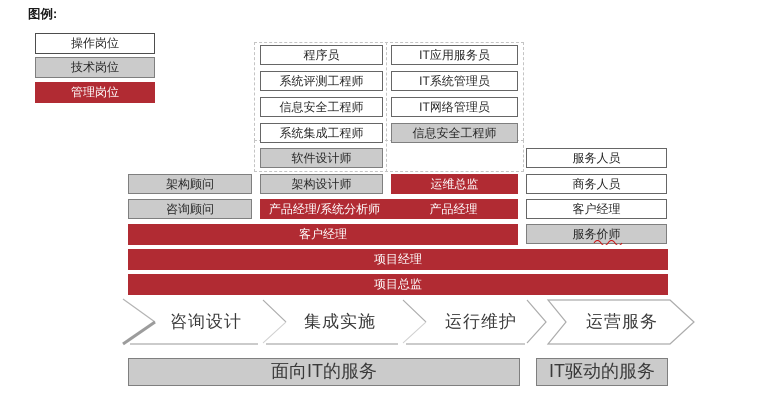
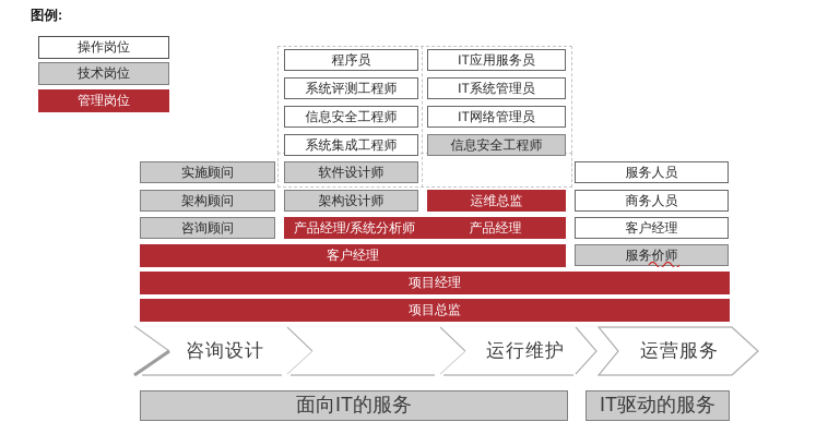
  图例:
  操作岗位
  技术岗位
  管理岗位
+ 实施顾问
  架构顾问
  咨询顾问
  程序员
  系统评测工程师
  信息安全工程师
  系统集成工程师
  软件设计师
  架构设计师
  IT应用服务员
  IT系统管理员
  IT网络管理员
  信息安全工程师
  运维总监
  产品经理/系统分析师
  产品经理
  服务人员
  商务人员
  客户经理
  服务价师
  客户经理
  项目经理
  项目总监
  咨询设计
- 集成实施
  运行维护
  运营服务
  面向IT的服务
  IT驱动的服务
